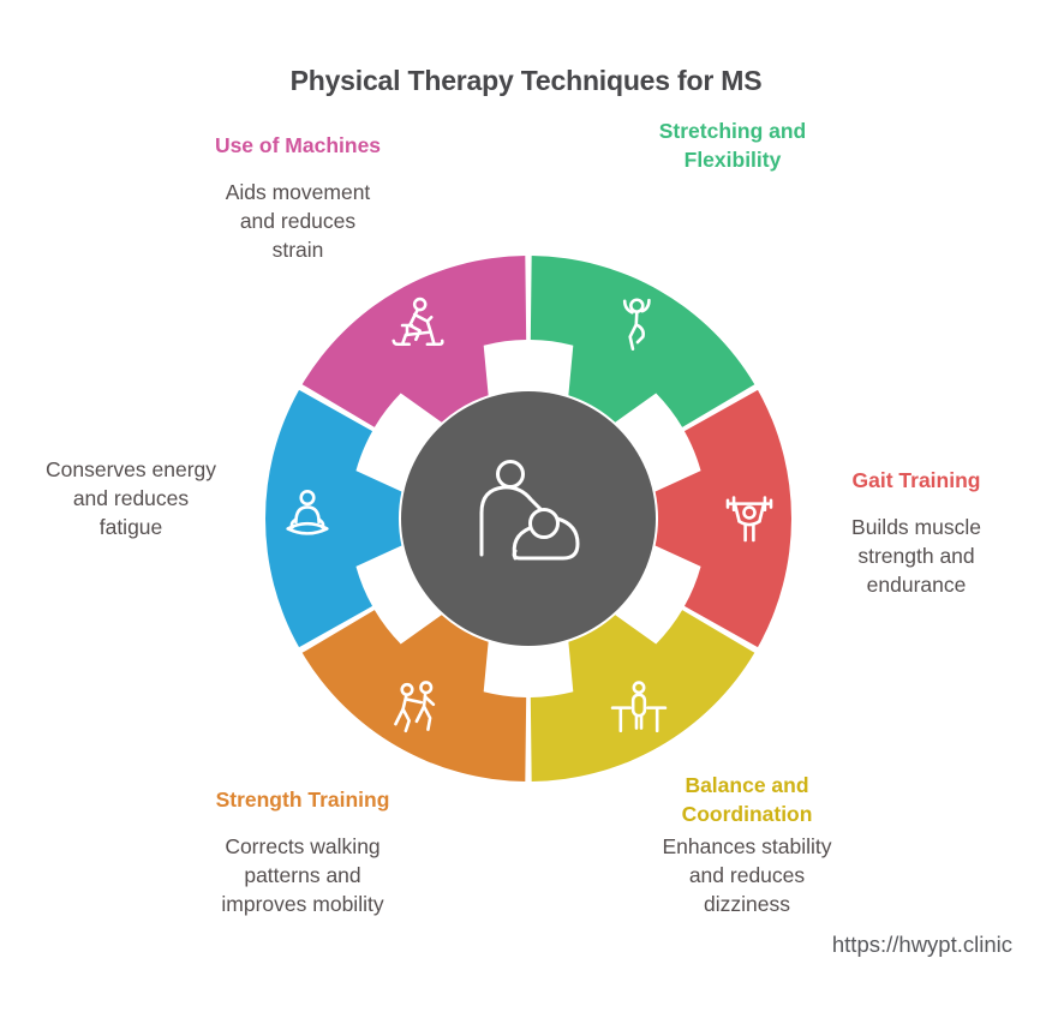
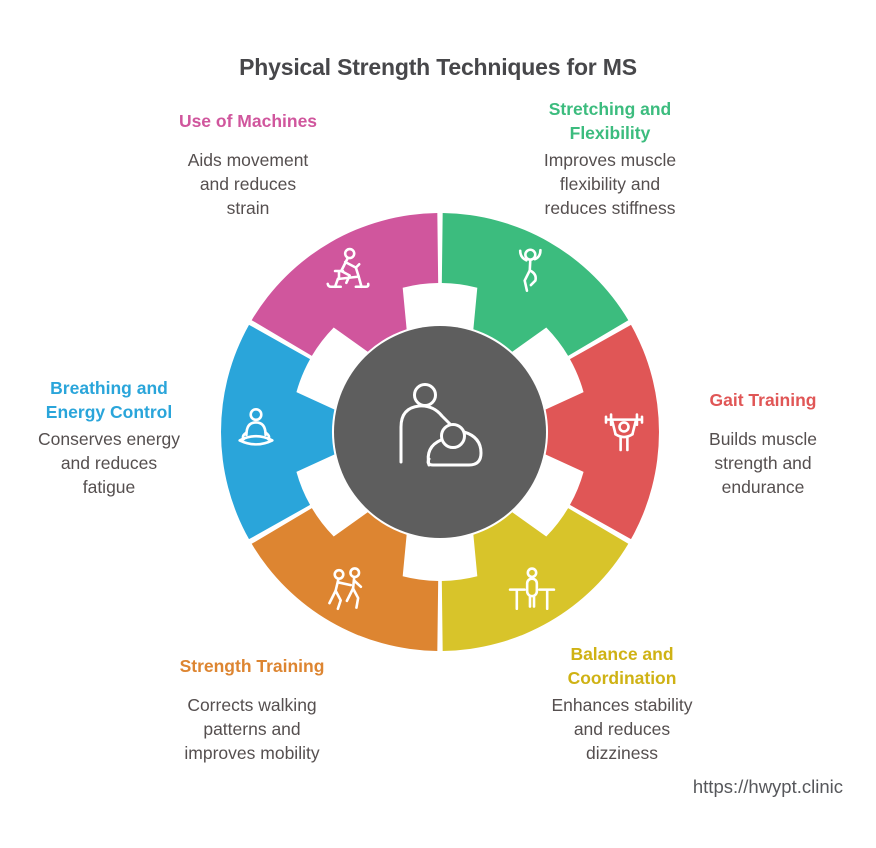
- Physical Therapy Techniques for MS
+ Physical Strength Techniques for MS
  Use of Machines
  Aids movement
  and reduces
  strain
  Stretching and
  Flexibility
+ Improves muscle
+ flexibility and
+ reduces stiffness
+ Breathing and
+ Energy Control
  Conserves energy
  and reduces
  fatigue
  Gait Training
  Builds muscle
  strength and
  endurance
  Strength Training
  Corrects walking
  patterns and
  improves mobility
  Balance and
  Coordination
  Enhances stability
  and reduces
  dizziness
  https://hwypt.clinic
